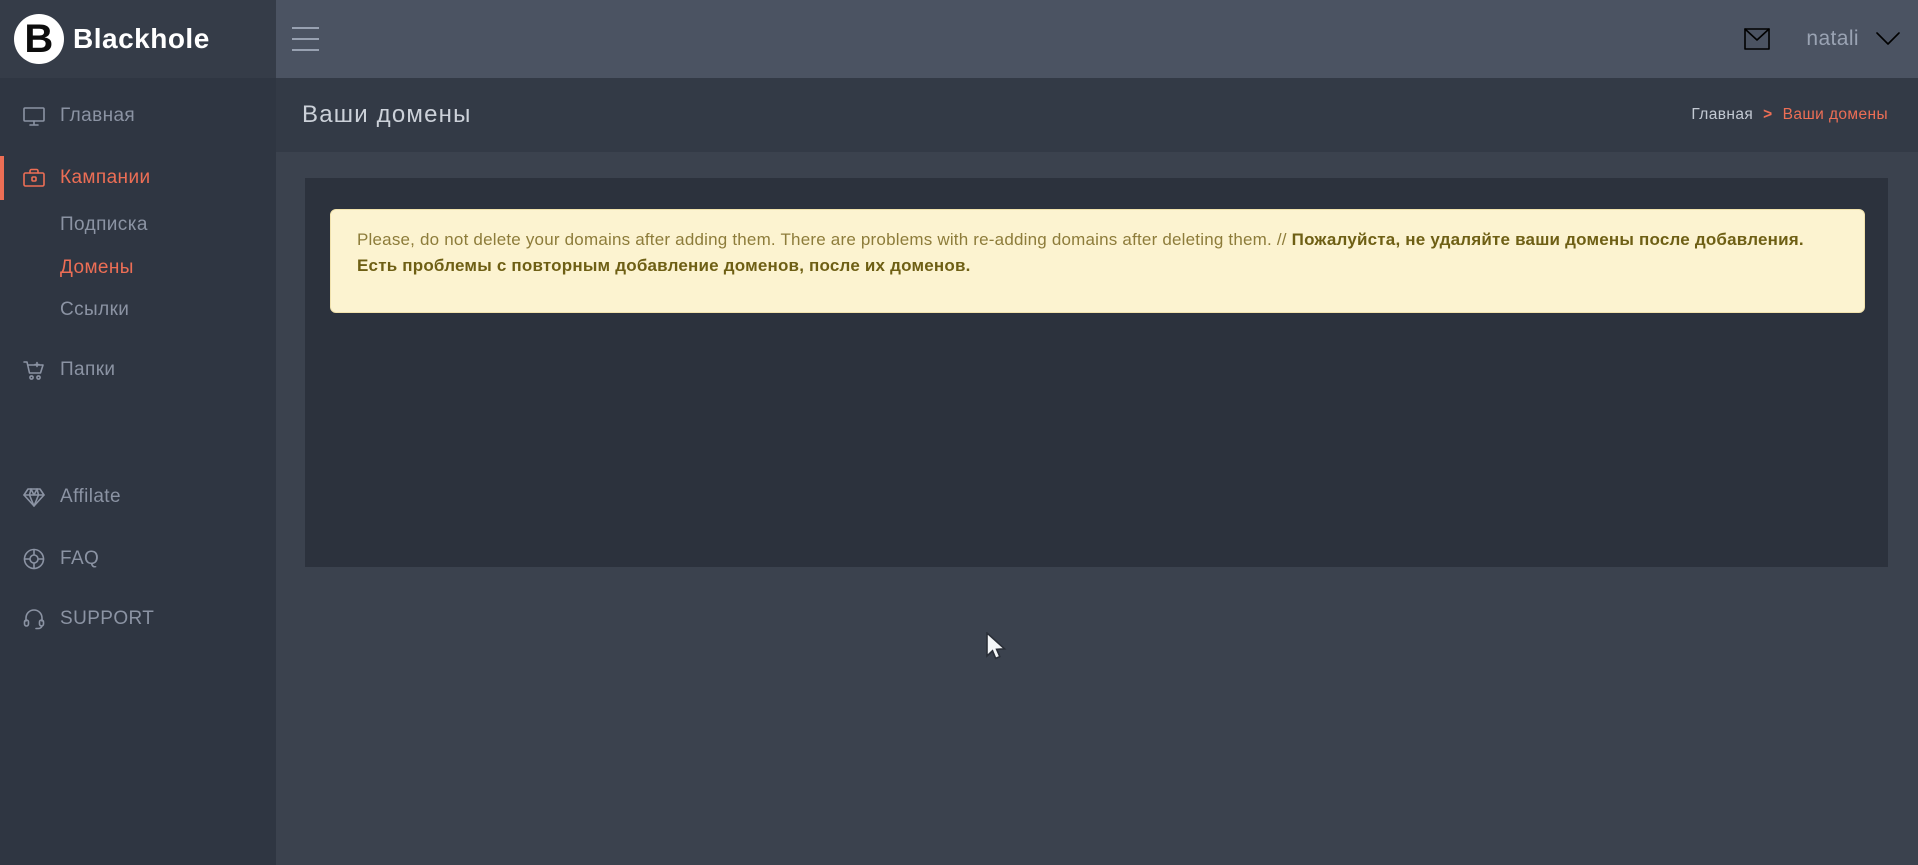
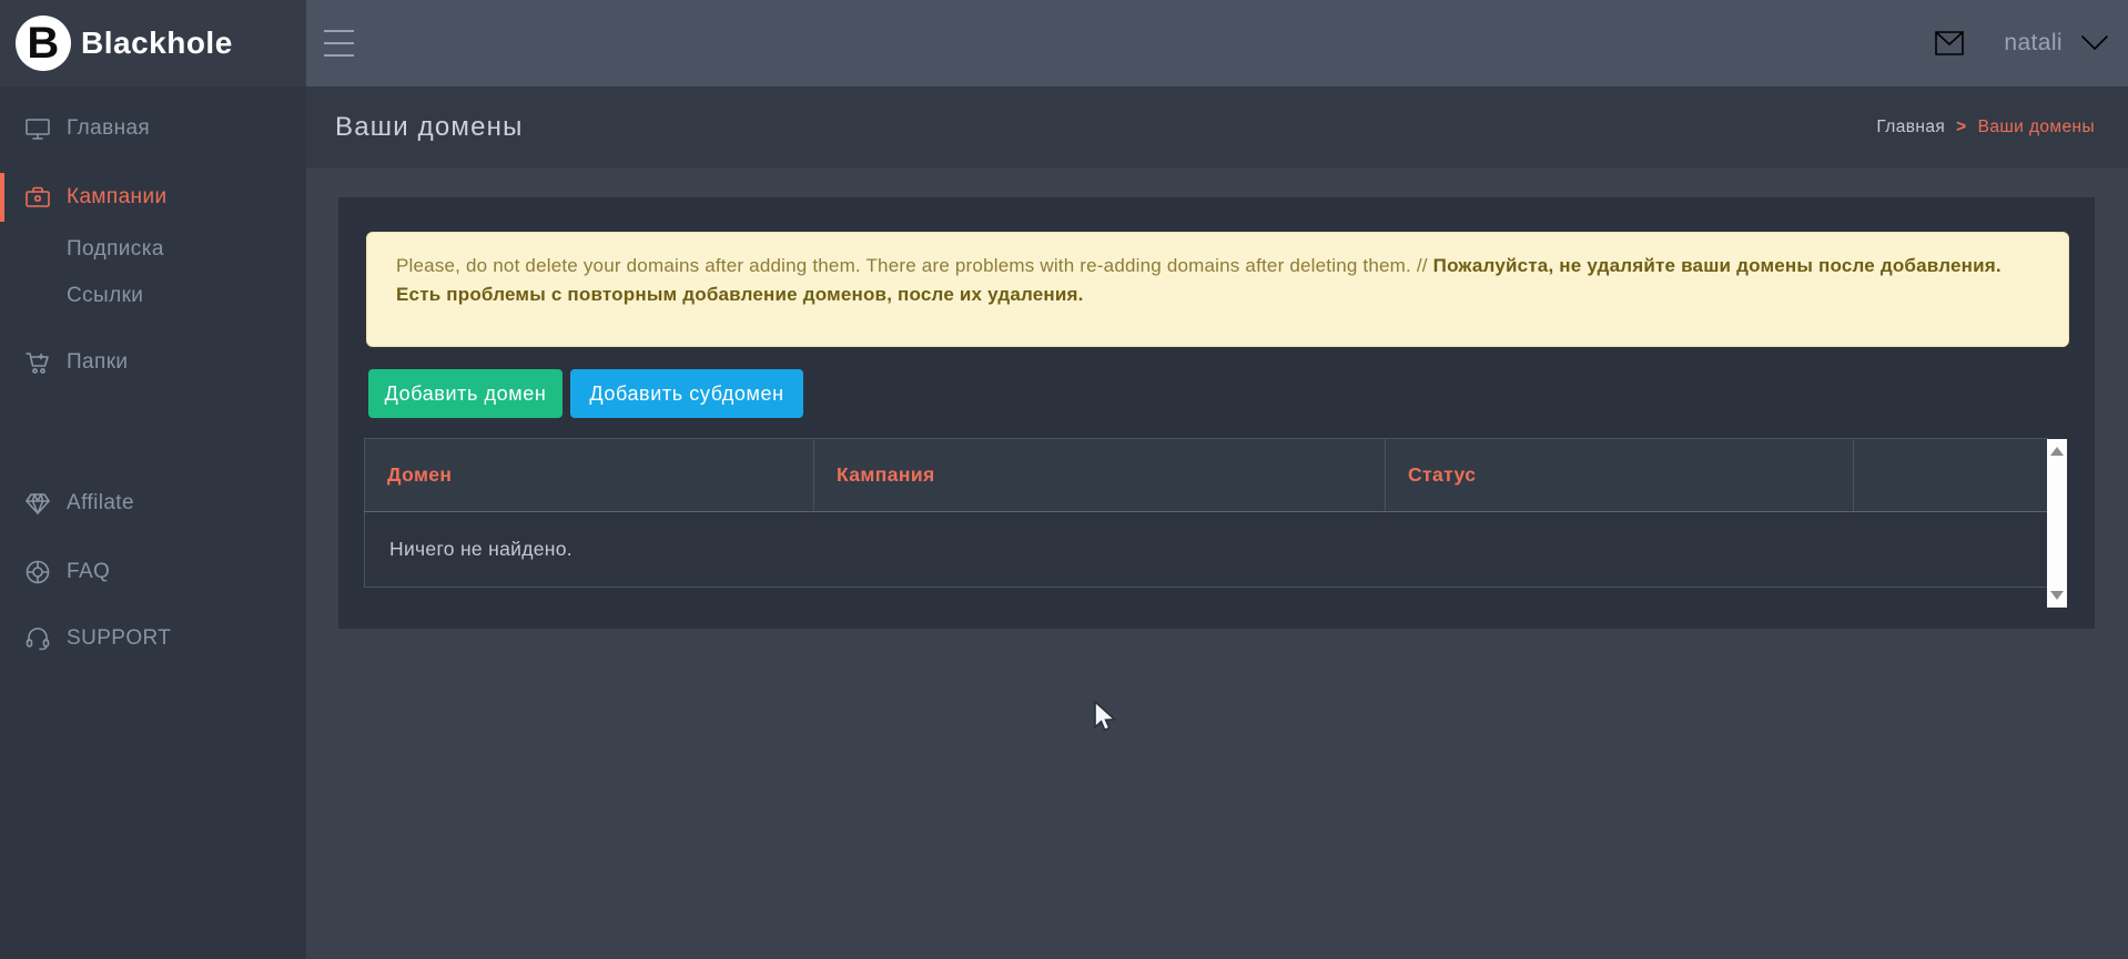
  B
  Blackhole
  natali
  Главная
  Кампании
  Подписка
- Домены
  Ссылки
  Папки
  Affilate
  FAQ
  SUPPORT
  Ваши домены
  Главная
  >
  Ваши домены
- Please, do not delete your domains after adding them. There are problems with re-adding domains after deleting them. // Пожалуйста, не удаляйте ваши домены после добавления. Есть проблемы с повторным добавление доменов, после их доменов.
+ Please, do not delete your domains after adding them. There are problems with re-adding domains after deleting them. // Пожалуйста, не удаляйте ваши домены после добавления. Есть проблемы с повторным добавление доменов, после их удаления.
+ Добавить домен
+ Добавить субдомен
+ Домен	Кампания	Статус
+ Ничего не найдено.
